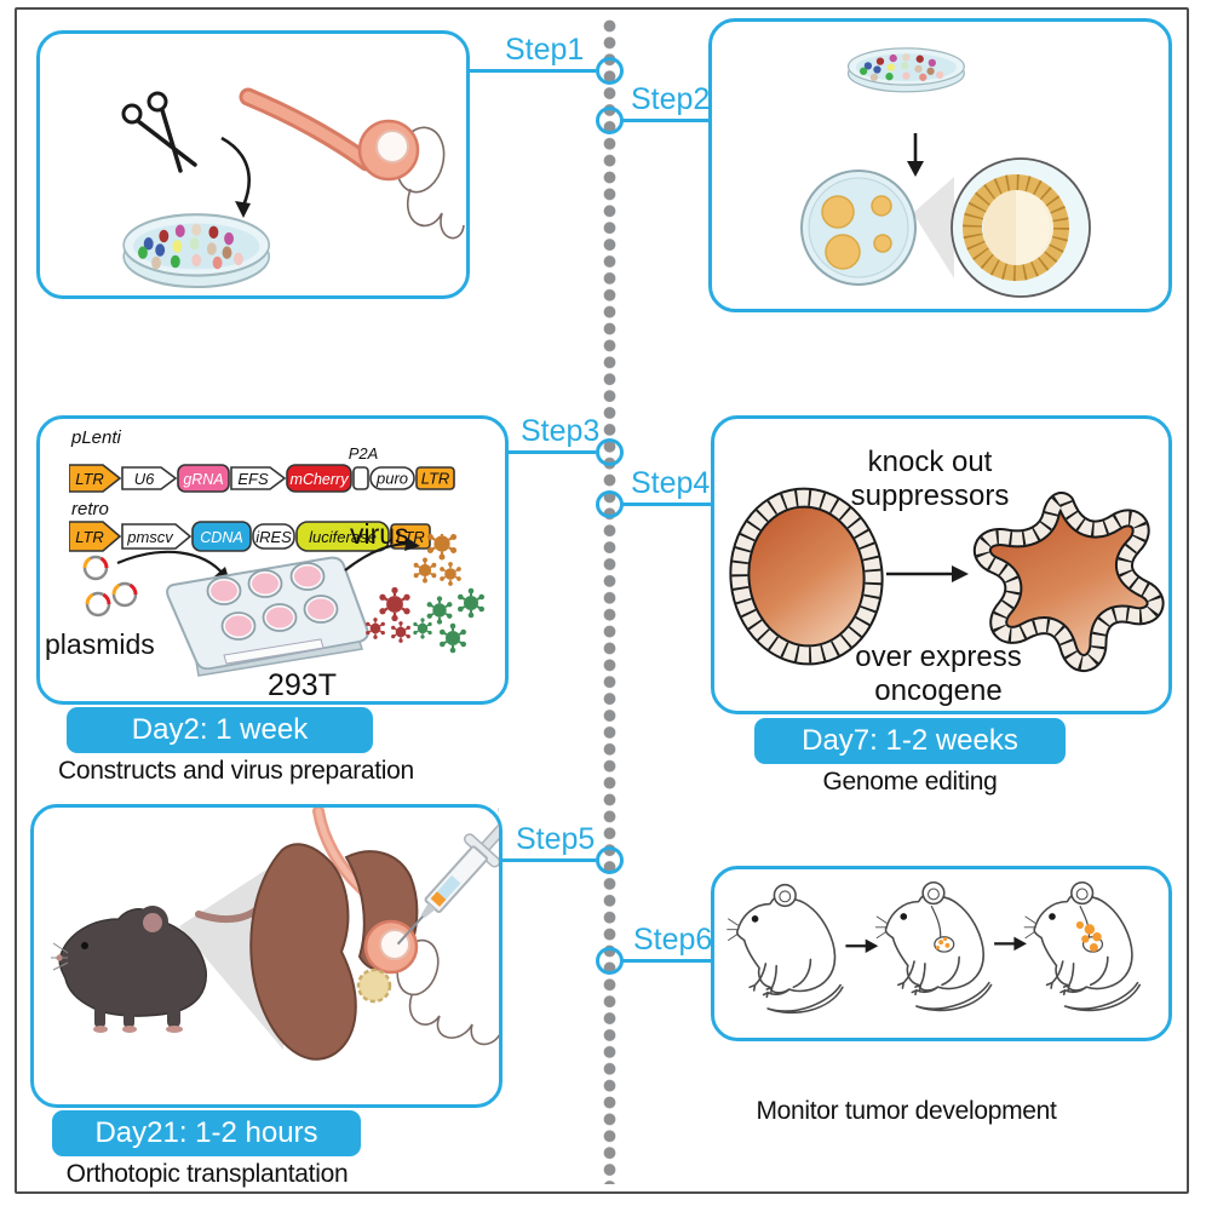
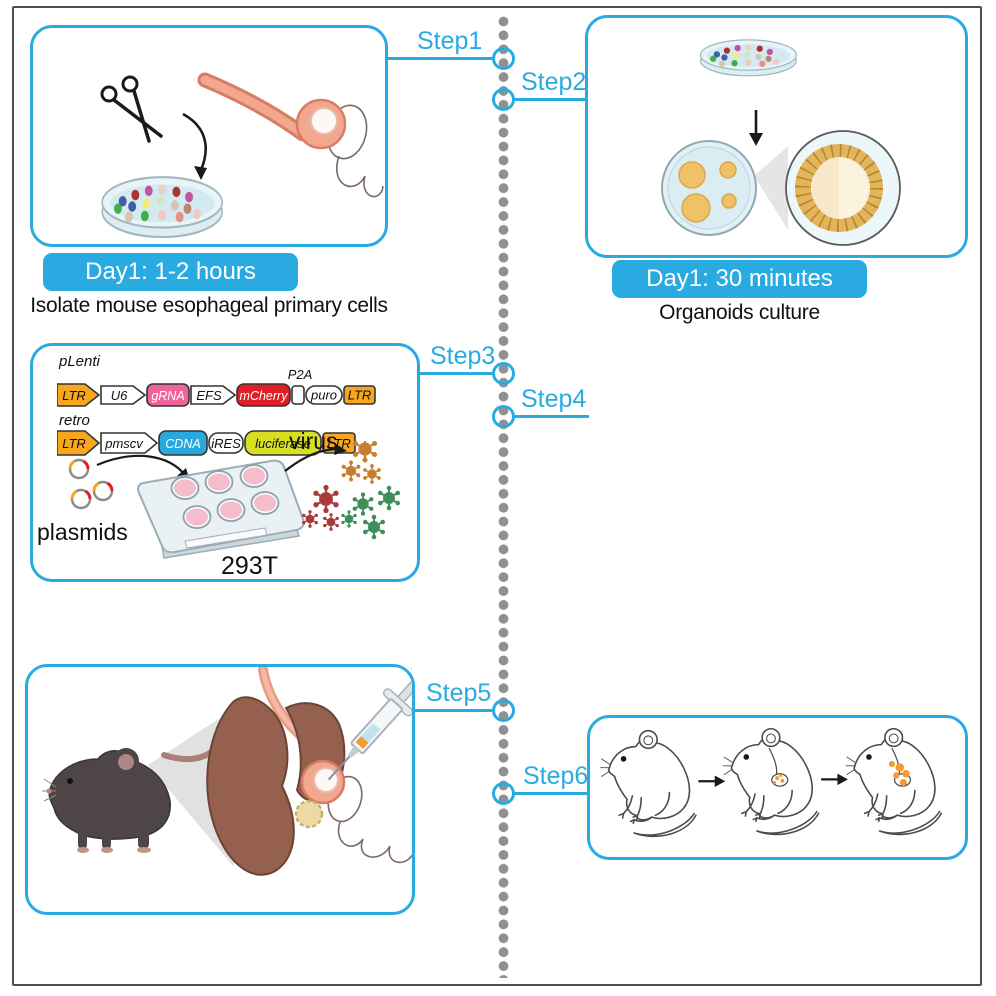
  Step1
  Step2
  Step3
  Step4
  Step5
  Step6
+ Day1: 1-2 hours
+ Isolate mouse esophageal primary cells
+ Day1: 30 minutes
+ Organoids culture
  pLenti
  LTR
  U6
  gRNA
  EFS
  mCherry
  P2A
  puro
  LTR
  retro
  LTR
  pmscv
  CDNA
  iRES
  luciferase
  LTR
  plasmids
  virus
  293T
- Day2: 1 week
- Constructs and virus preparation
- knock out
- suppressors
- over express
- oncogene
- Day7: 1-2 weeks
- Genome editing
- Day21: 1-2 hours
- Orthotopic transplantation
- Monitor tumor development
